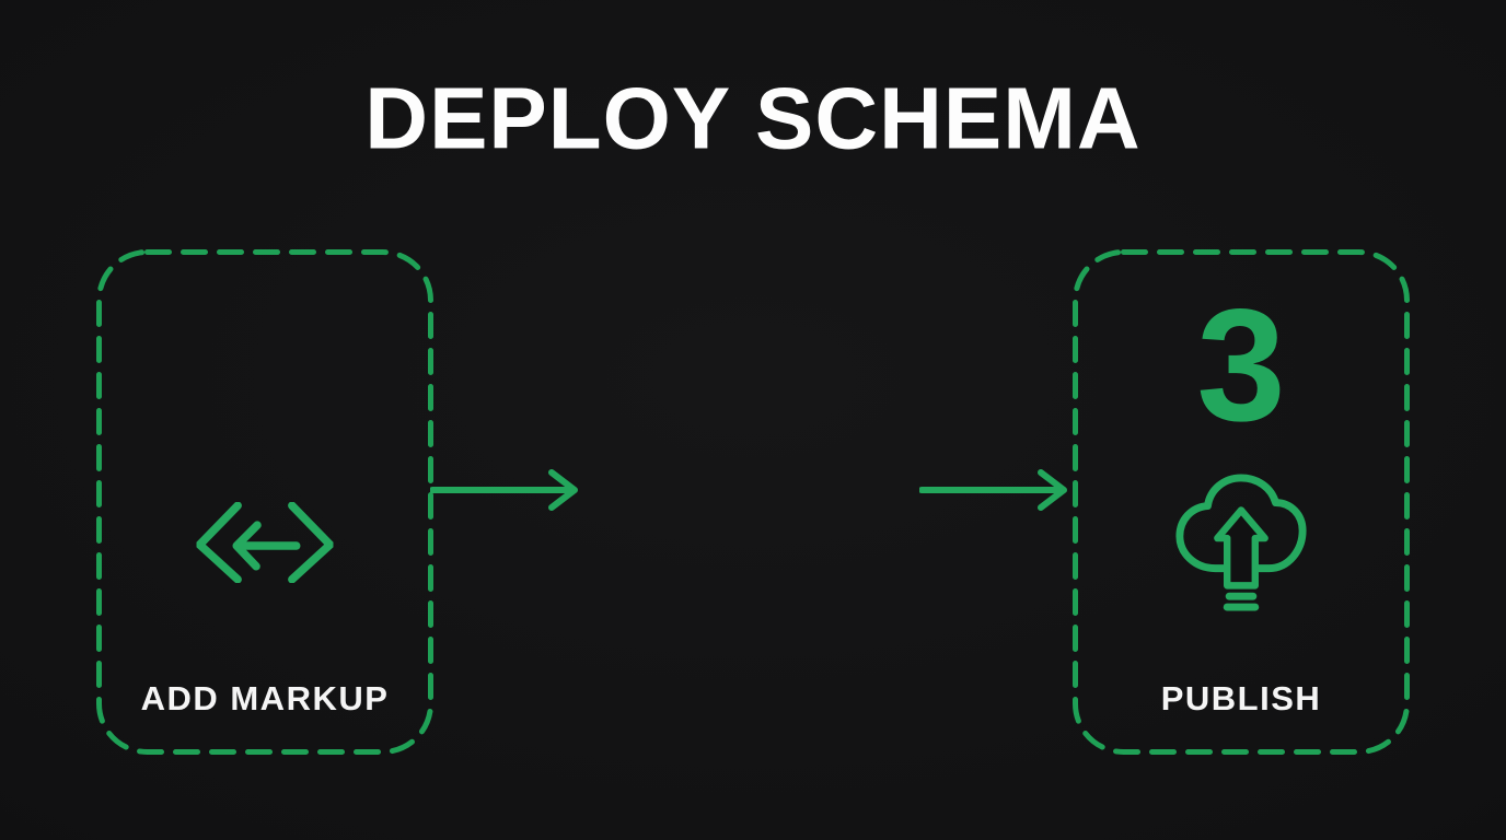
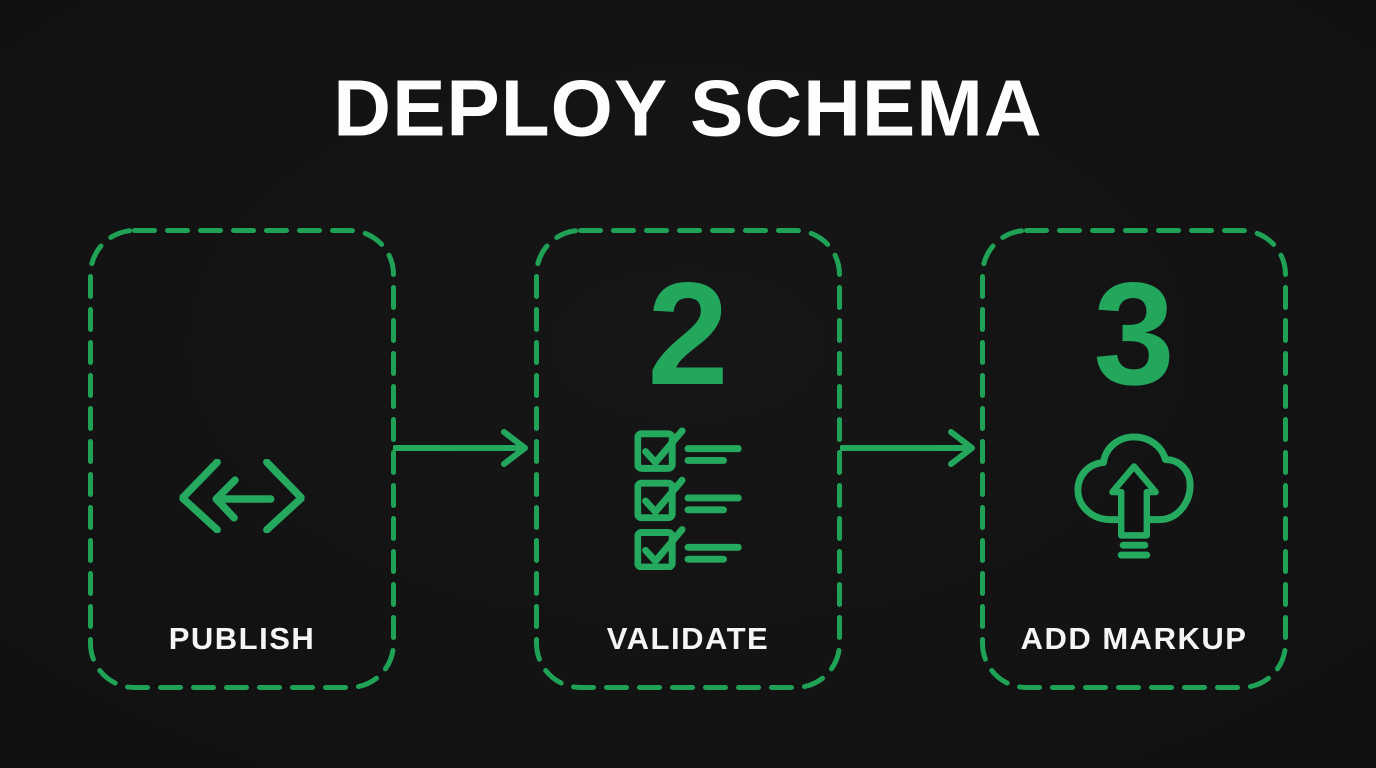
  DEPLOY SCHEMA
- ADD MARKUP
+ PUBLISH
+ 2
+ VALIDATE
  3
- PUBLISH
+ ADD MARKUP
